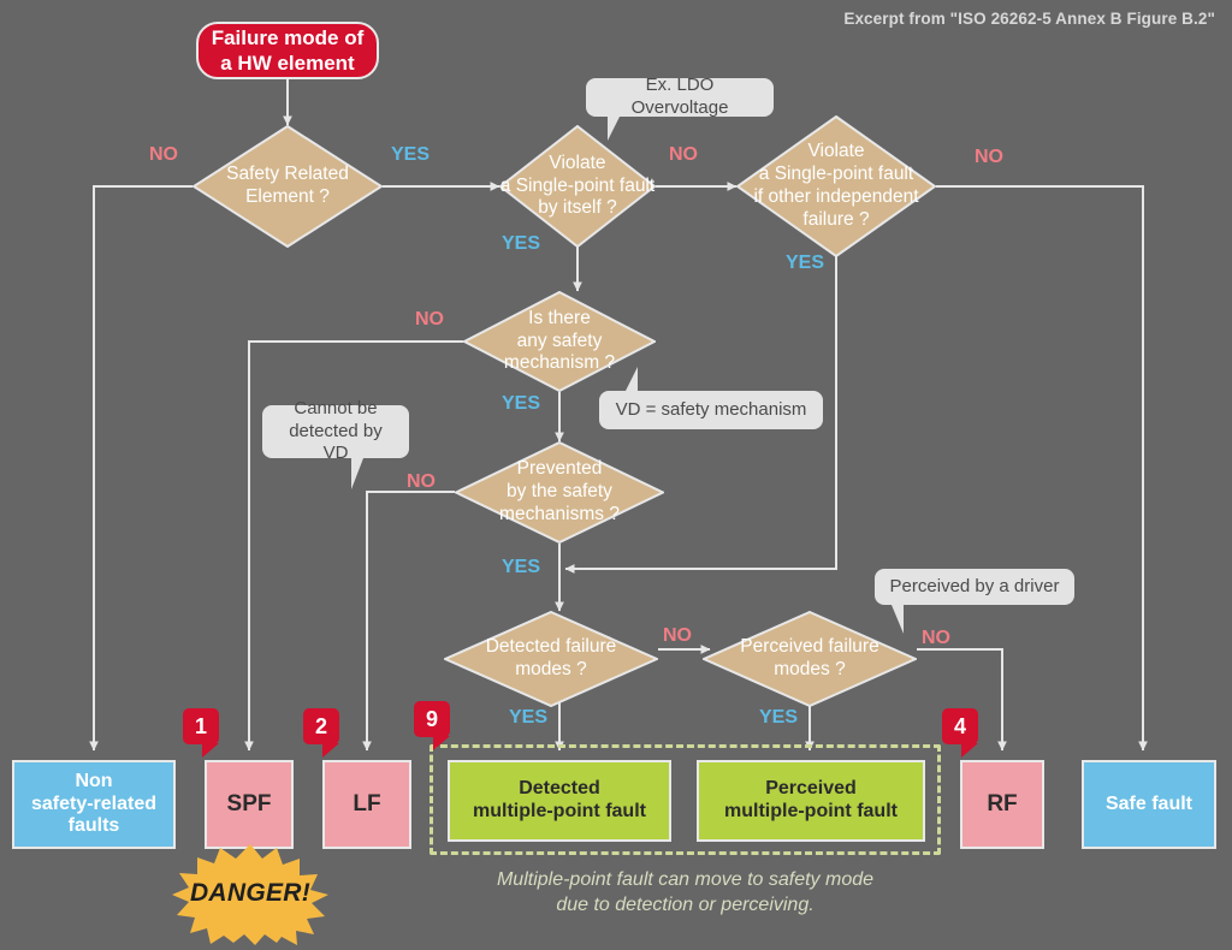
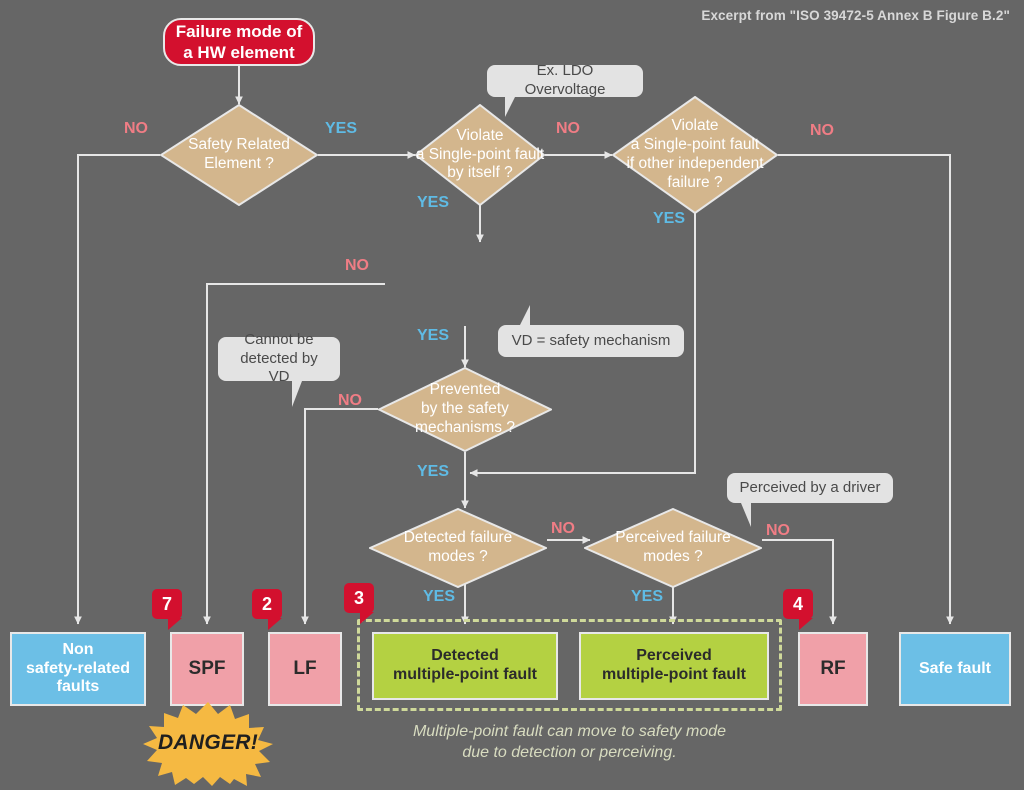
- Excerpt from "ISO 26262-5 Annex B Figure B.2"
+ Excerpt from "ISO 39472-5 Annex B Figure B.2"
  Failure mode of
  a HW element
  Safety Related
  Element ?
  Violate
  a Single-point fault
  by itself ?
  Violate
  a Single-point fault
  if other independent
  failure ?
- Is there
- any safety
- mechanism ?
  Prevented
  by the safety
  mechanisms ?
  Detected failure
  modes ?
  Perceived failure
  modes ?
  NO
  YES
  NO
  YES
  NO
  YES
  NO
  YES
  NO
  YES
  NO
  YES
  NO
  YES
  Ex. LDO Overvoltage
  VD = safety mechanism
  Cannot be
  detected by VD
  Perceived by a driver
  Multiple-point fault can move to safety mode
  due to detection or perceiving.
  Non
  safety-related
  faults
  SPF
  LF
  Detected
  multiple-point fault
  Perceived
  multiple-point fault
  RF
  Safe fault
- 1
+ 7
  2
- 9
+ 3
  4
  DANGER!
